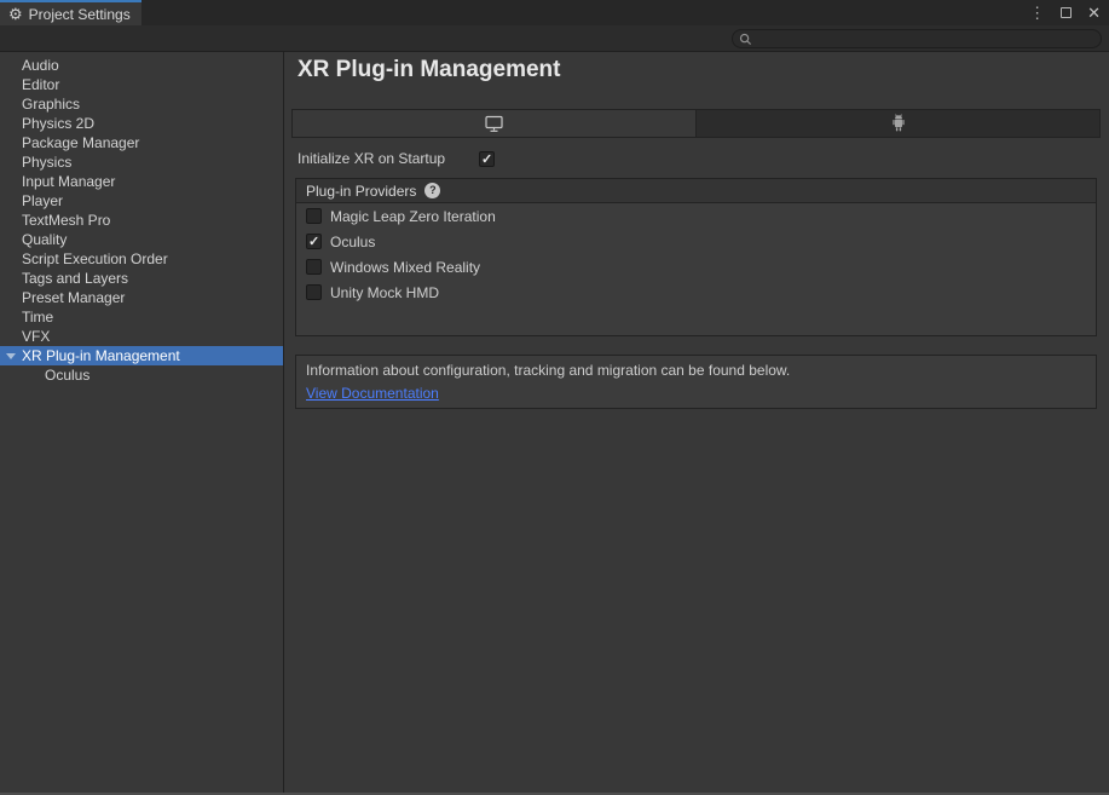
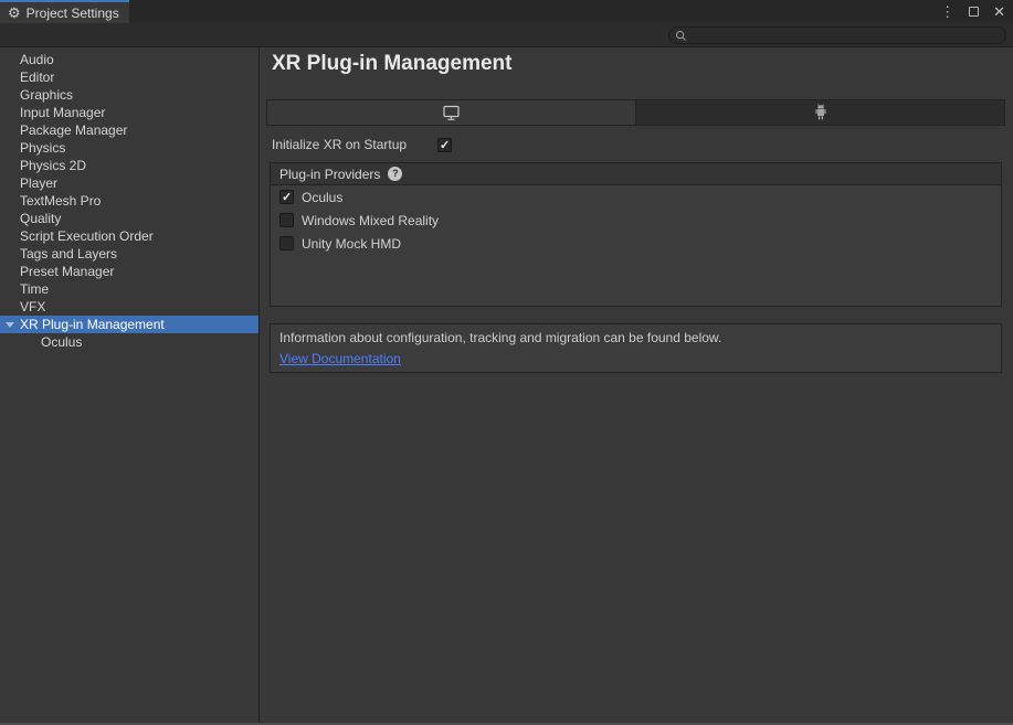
  ⚙
  Project Settings
  ⋮
  ✕
  Audio
  Editor
  Graphics
- Physics 2D
+ Input Manager
  Package Manager
  Physics
- Input Manager
+ Physics 2D
  Player
  TextMesh Pro
  Quality
  Script Execution Order
  Tags and Layers
  Preset Manager
  Time
  VFX
  XR Plug-in Management
  Oculus
  XR Plug-in Management
  Initialize XR on Startup
  Plug-in Providers
  ?
- Magic Leap Zero Iteration
  Oculus
  Windows Mixed Reality
  Unity Mock HMD
  Information about configuration, tracking and migration can be found below.
  View Documentation
